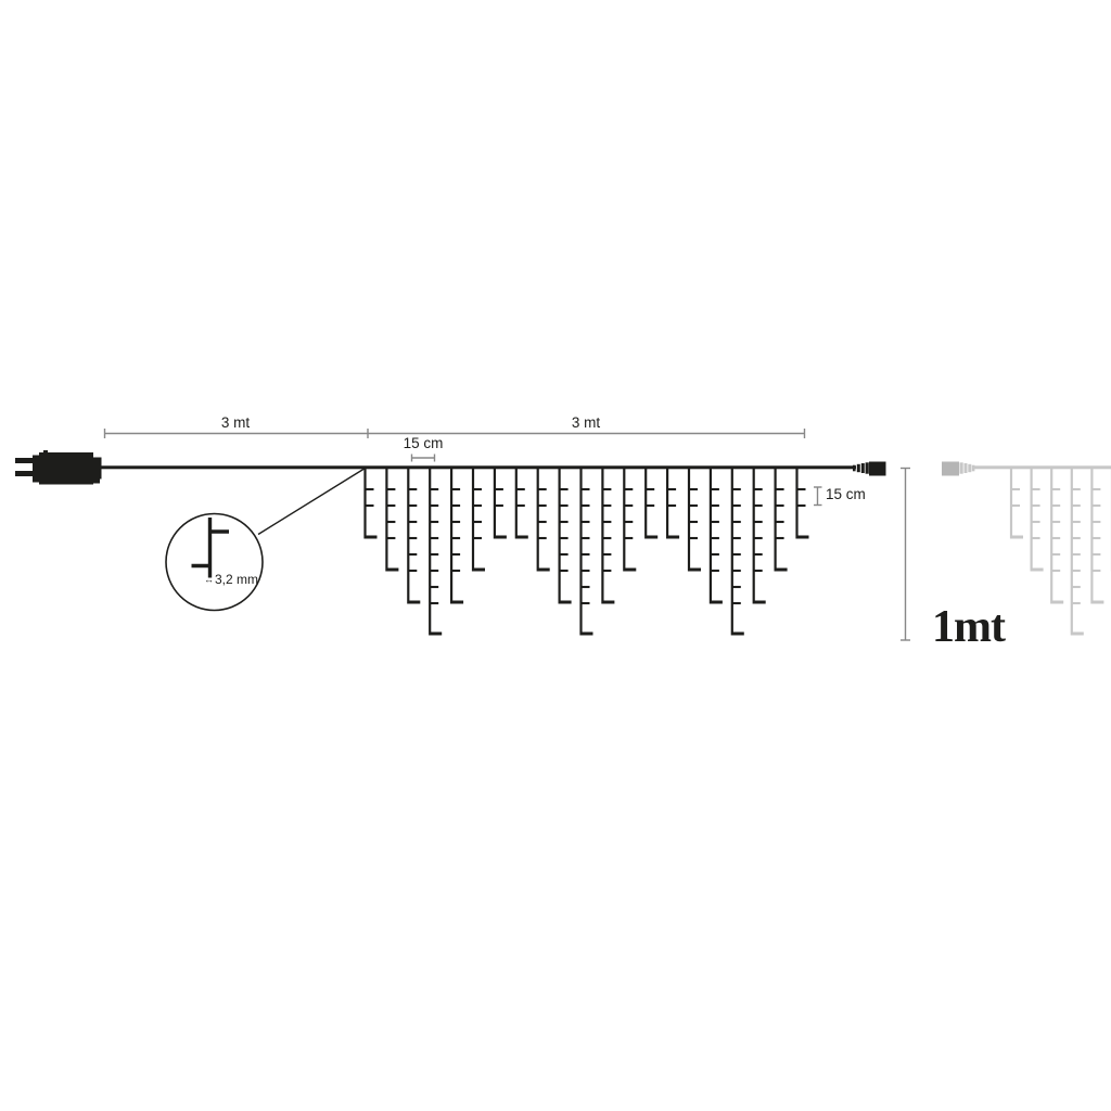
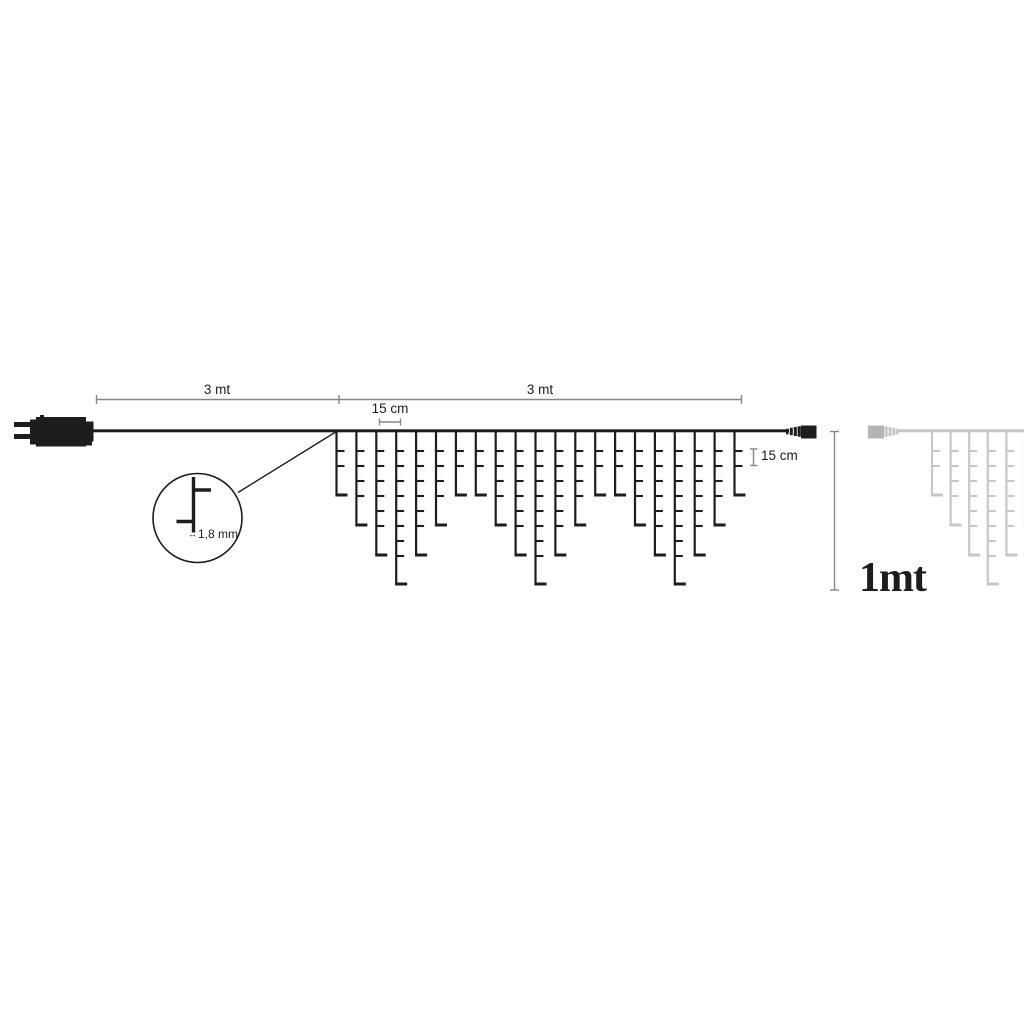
  3 mt
  3 mt
  15 cm
  15 cm
- ↔3,2 mm
+ ↔1,8 mm
  1mt
